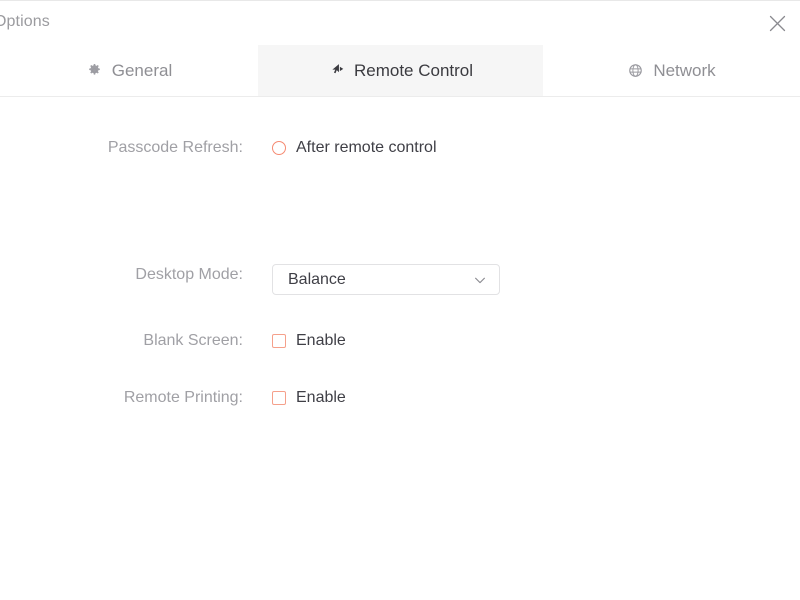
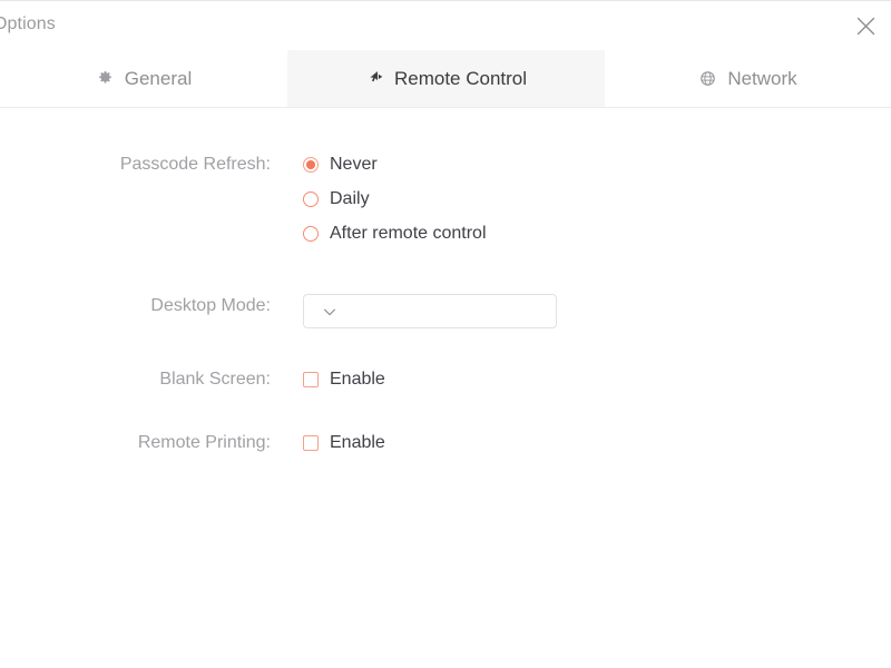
  Options
  General
  Remote Control
  Network
  Passcode Refresh:
+ Never
+ Daily
  After remote control
  Desktop Mode:
- Balance
  Blank Screen:
  Enable
  Remote Printing:
  Enable
